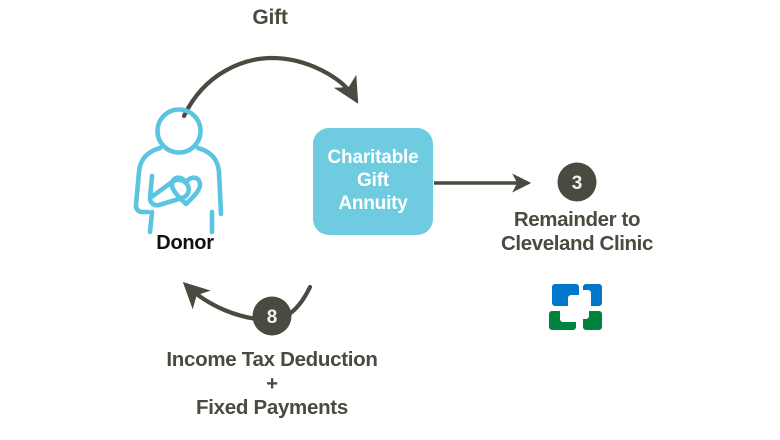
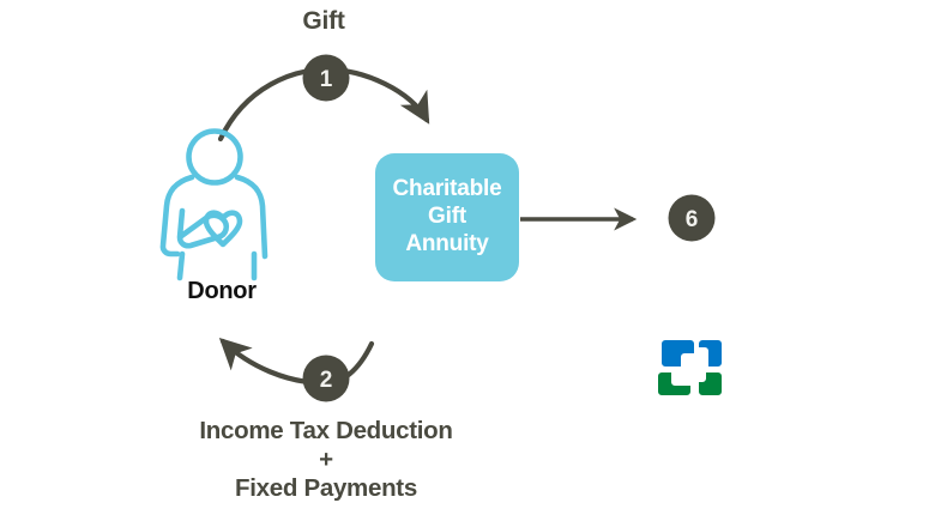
+ 1
- 8
+ 2
- 3
+ 6
  Gift
  Donor
  Charitable
  Gift
  Annuity
- Remainder to
- Cleveland Clinic
  Income Tax Deduction
  +
  Fixed Payments
